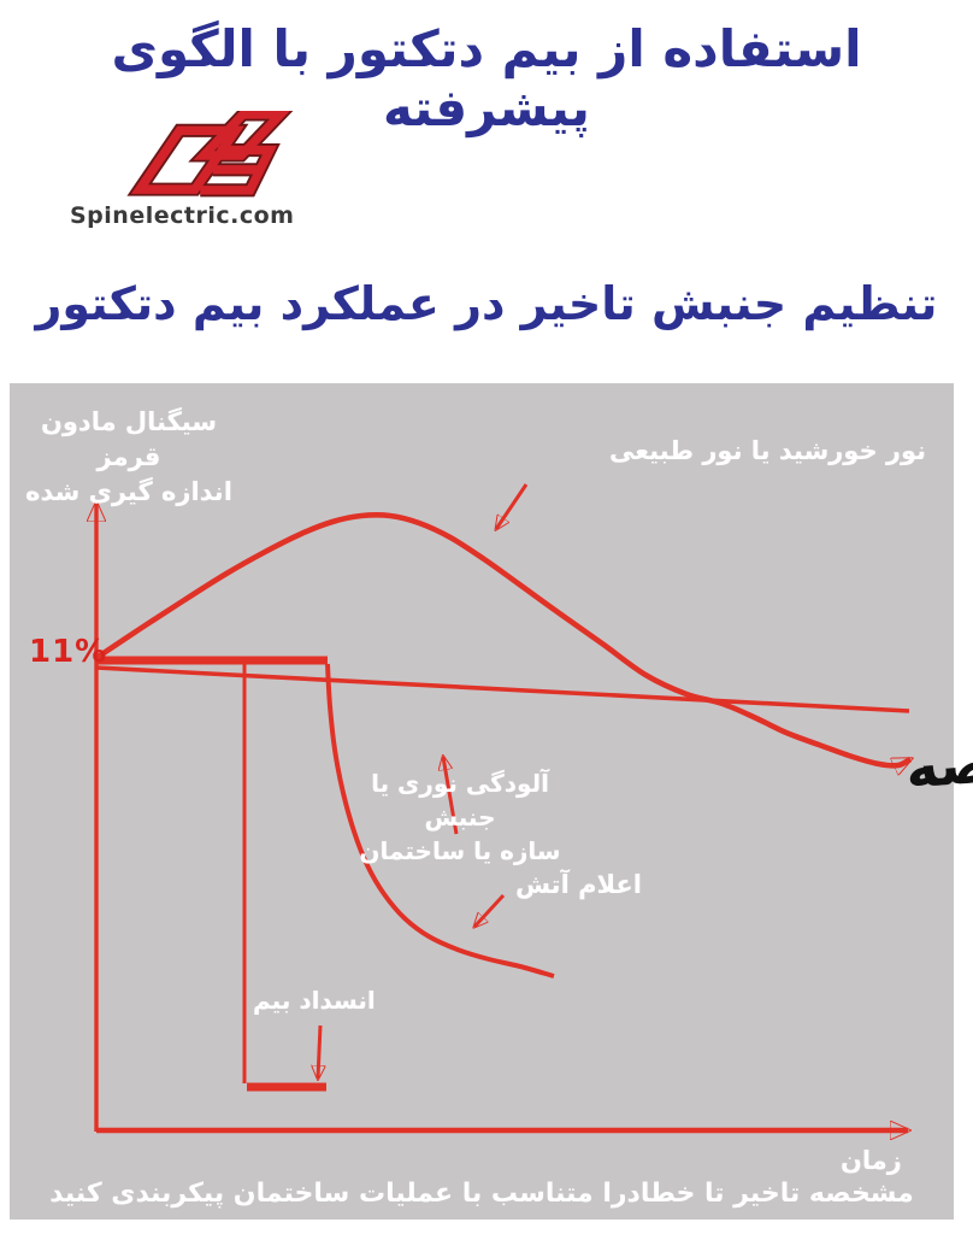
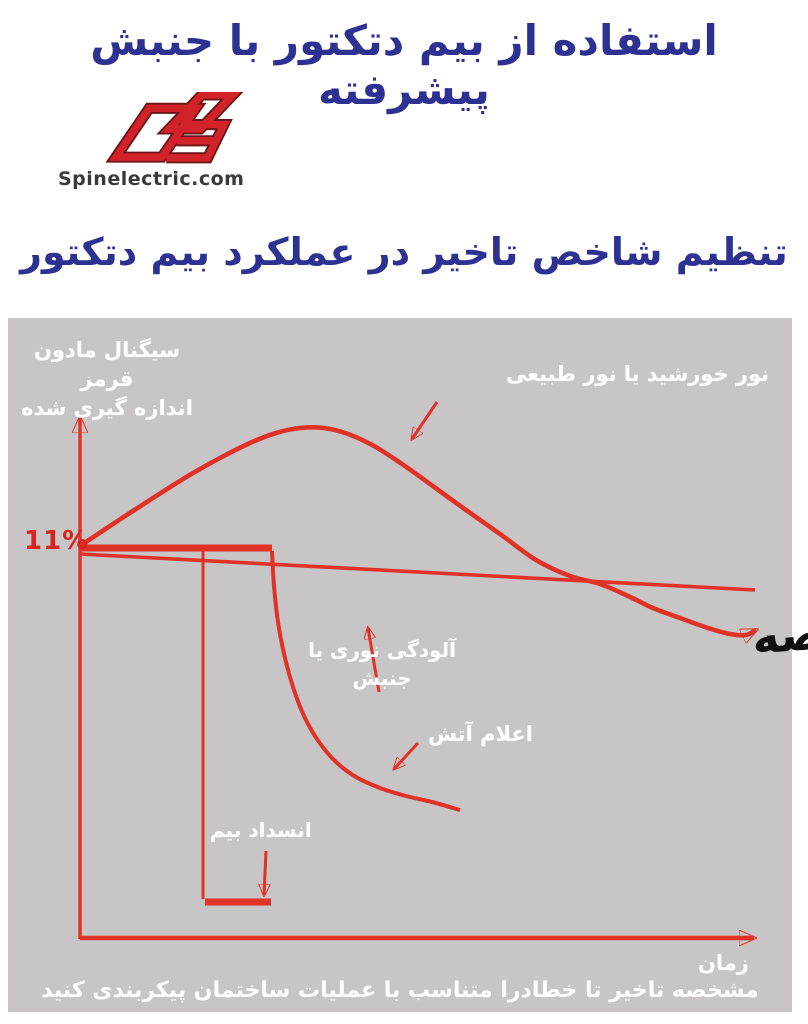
- استفاده از بیم دتکتور با الگوی پیشرفته
+ استفاده از بیم دتکتور با جنبش پیشرفته
  Spinelectric.com
- تنظیم جنبش تاخیر در عملکرد بیم دتکتور
+ تنظیم شاخص تاخیر در عملکرد بیم دتکتور
  سیگنال مادون قرمز
  اندازه گیری شده
  11%
  نور خورشید یا نور طبیعی
  آلودگی نوری یا جنبش
- سازه یا ساختمان
  اعلام آتش
  انسداد بیم
  زمان
  مشخصه تاخیر تا خطادرا متناسب با عملیات ساختمان پیکربندی کنید
